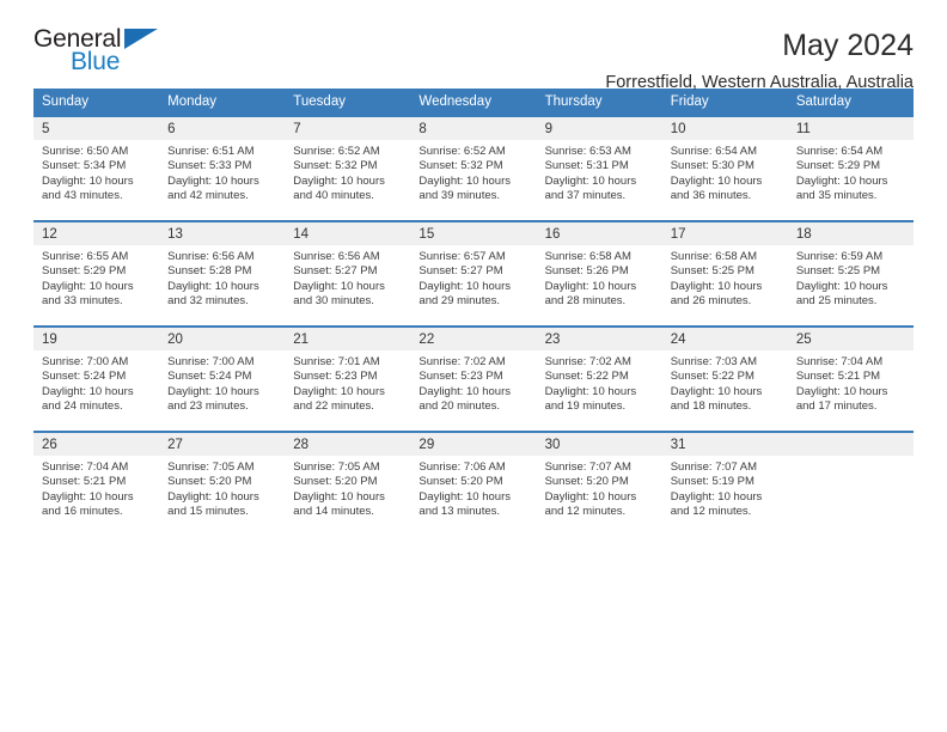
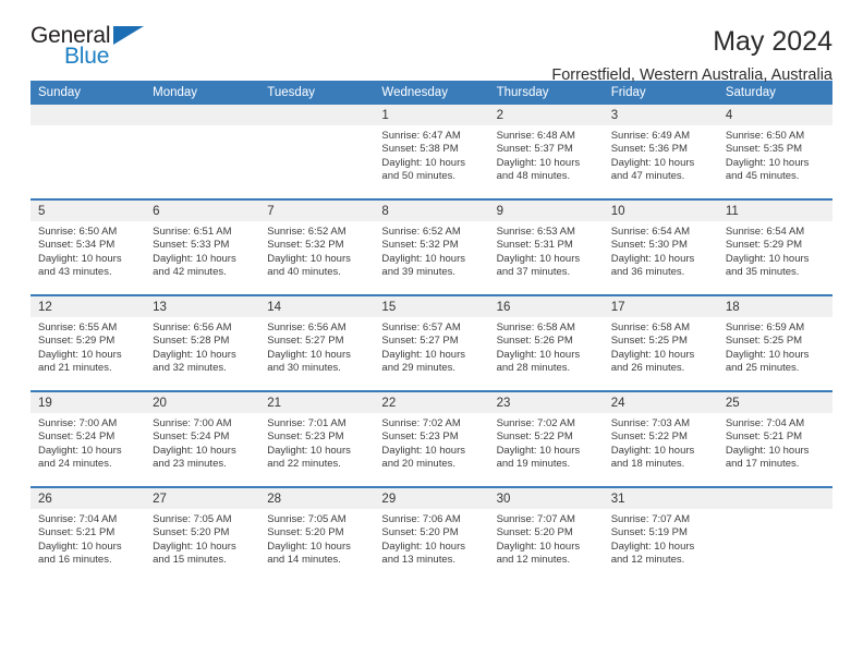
  General
  Blue
  May 2024
  Forrestfield, Western Australia, Australia
  Sunday	Monday	Tuesday	Wednesday	Thursday	Friday	Saturday
+ 			1Sunrise: 6:47 AMSunset: 5:38 PMDaylight: 10 hoursand 50 minutes.	2Sunrise: 6:48 AMSunset: 5:37 PMDaylight: 10 hoursand 48 minutes.	3Sunrise: 6:49 AMSunset: 5:36 PMDaylight: 10 hoursand 47 minutes.	4Sunrise: 6:50 AMSunset: 5:35 PMDaylight: 10 hoursand 45 minutes.
  5Sunrise: 6:50 AMSunset: 5:34 PMDaylight: 10 hoursand 43 minutes.	6Sunrise: 6:51 AMSunset: 5:33 PMDaylight: 10 hoursand 42 minutes.	7Sunrise: 6:52 AMSunset: 5:32 PMDaylight: 10 hoursand 40 minutes.	8Sunrise: 6:52 AMSunset: 5:32 PMDaylight: 10 hoursand 39 minutes.	9Sunrise: 6:53 AMSunset: 5:31 PMDaylight: 10 hoursand 37 minutes.	10Sunrise: 6:54 AMSunset: 5:30 PMDaylight: 10 hoursand 36 minutes.	11Sunrise: 6:54 AMSunset: 5:29 PMDaylight: 10 hoursand 35 minutes.
- 12Sunrise: 6:55 AMSunset: 5:29 PMDaylight: 10 hoursand 33 minutes.	13Sunrise: 6:56 AMSunset: 5:28 PMDaylight: 10 hoursand 32 minutes.	14Sunrise: 6:56 AMSunset: 5:27 PMDaylight: 10 hoursand 30 minutes.	15Sunrise: 6:57 AMSunset: 5:27 PMDaylight: 10 hoursand 29 minutes.	16Sunrise: 6:58 AMSunset: 5:26 PMDaylight: 10 hoursand 28 minutes.	17Sunrise: 6:58 AMSunset: 5:25 PMDaylight: 10 hoursand 26 minutes.	18Sunrise: 6:59 AMSunset: 5:25 PMDaylight: 10 hoursand 25 minutes.
+ 12Sunrise: 6:55 AMSunset: 5:29 PMDaylight: 10 hoursand 21 minutes.	13Sunrise: 6:56 AMSunset: 5:28 PMDaylight: 10 hoursand 32 minutes.	14Sunrise: 6:56 AMSunset: 5:27 PMDaylight: 10 hoursand 30 minutes.	15Sunrise: 6:57 AMSunset: 5:27 PMDaylight: 10 hoursand 29 minutes.	16Sunrise: 6:58 AMSunset: 5:26 PMDaylight: 10 hoursand 28 minutes.	17Sunrise: 6:58 AMSunset: 5:25 PMDaylight: 10 hoursand 26 minutes.	18Sunrise: 6:59 AMSunset: 5:25 PMDaylight: 10 hoursand 25 minutes.
  19Sunrise: 7:00 AMSunset: 5:24 PMDaylight: 10 hoursand 24 minutes.	20Sunrise: 7:00 AMSunset: 5:24 PMDaylight: 10 hoursand 23 minutes.	21Sunrise: 7:01 AMSunset: 5:23 PMDaylight: 10 hoursand 22 minutes.	22Sunrise: 7:02 AMSunset: 5:23 PMDaylight: 10 hoursand 20 minutes.	23Sunrise: 7:02 AMSunset: 5:22 PMDaylight: 10 hoursand 19 minutes.	24Sunrise: 7:03 AMSunset: 5:22 PMDaylight: 10 hoursand 18 minutes.	25Sunrise: 7:04 AMSunset: 5:21 PMDaylight: 10 hoursand 17 minutes.
  26Sunrise: 7:04 AMSunset: 5:21 PMDaylight: 10 hoursand 16 minutes.	27Sunrise: 7:05 AMSunset: 5:20 PMDaylight: 10 hoursand 15 minutes.	28Sunrise: 7:05 AMSunset: 5:20 PMDaylight: 10 hoursand 14 minutes.	29Sunrise: 7:06 AMSunset: 5:20 PMDaylight: 10 hoursand 13 minutes.	30Sunrise: 7:07 AMSunset: 5:20 PMDaylight: 10 hoursand 12 minutes.	31Sunrise: 7:07 AMSunset: 5:19 PMDaylight: 10 hoursand 12 minutes.
